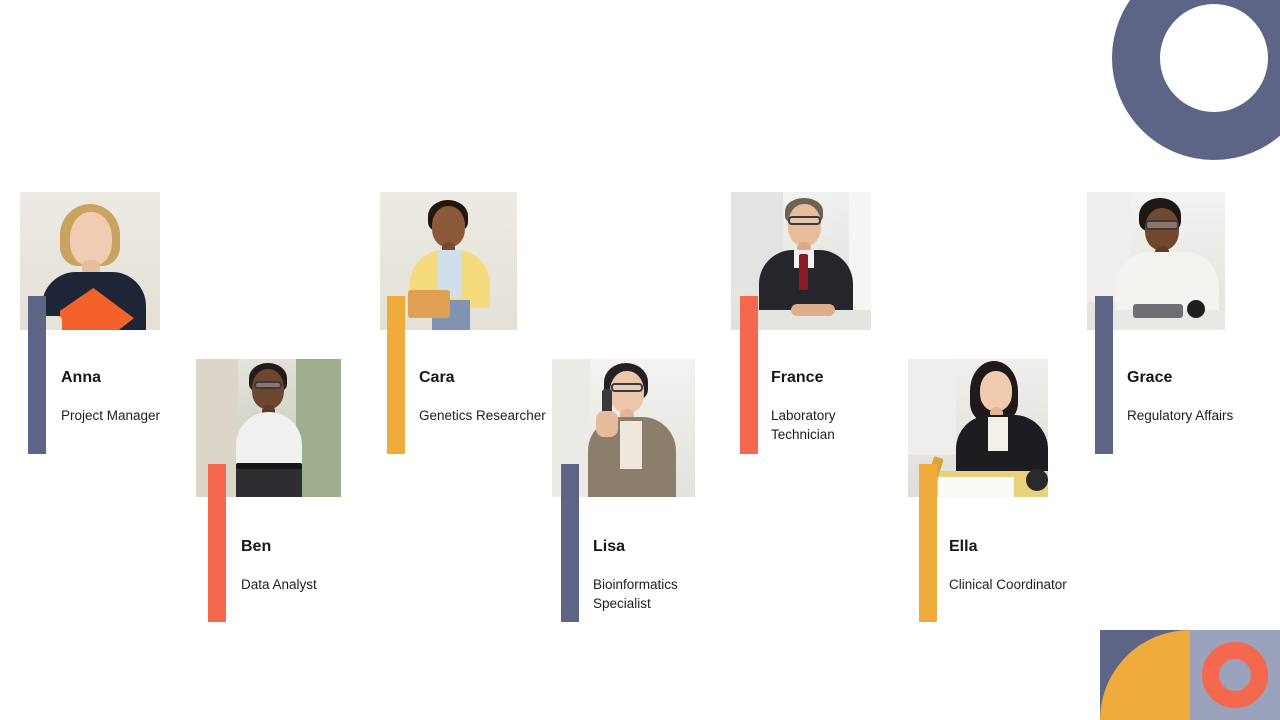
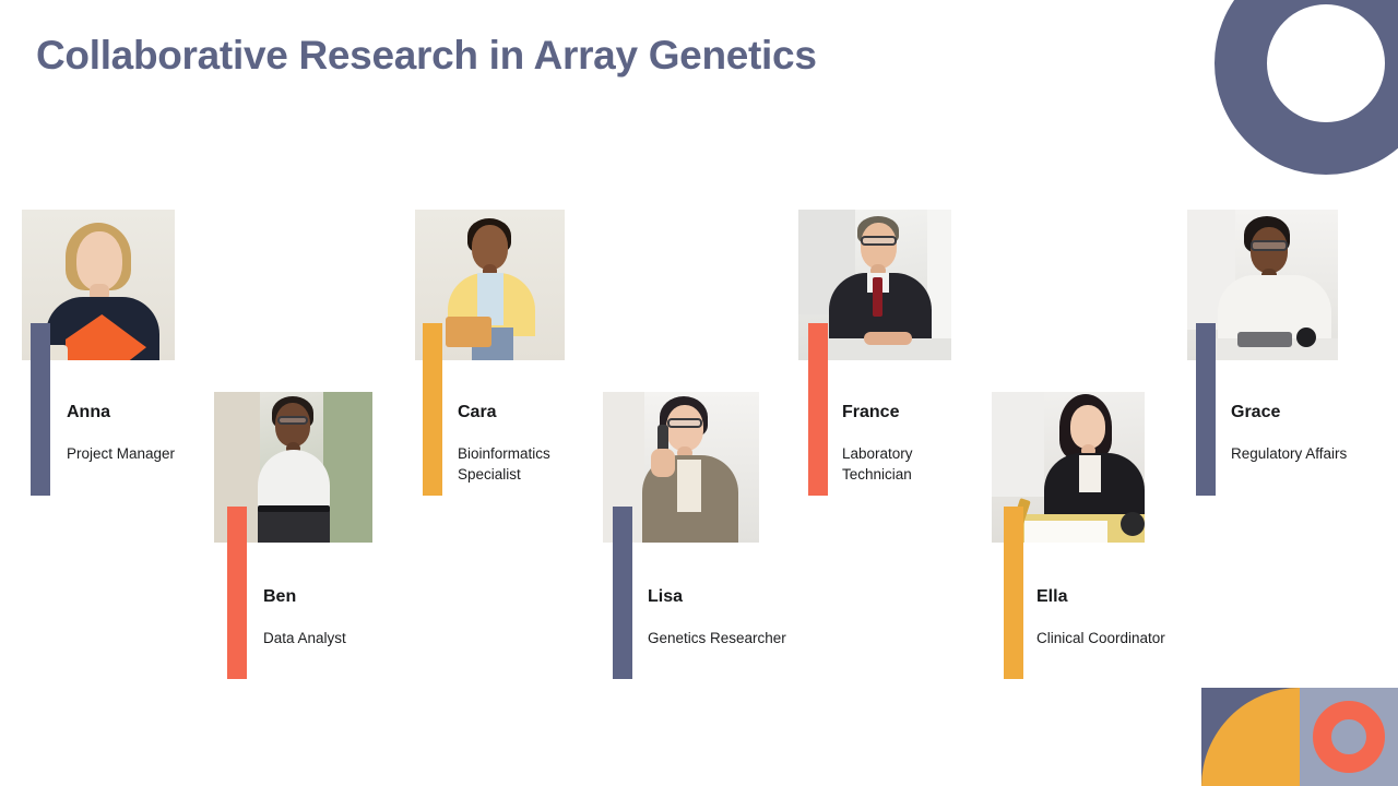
+ Collaborative Research in Array Genetics
  Anna
  Project Manager
  Ben
  Data Analyst
  Cara
- Genetics Researcher
+ Bioinformatics Specialist
  Lisa
- Bioinformatics Specialist
+ Genetics Researcher
  France
  Laboratory Technician
  Ella
  Clinical Coordinator
  Grace
  Regulatory Affairs
